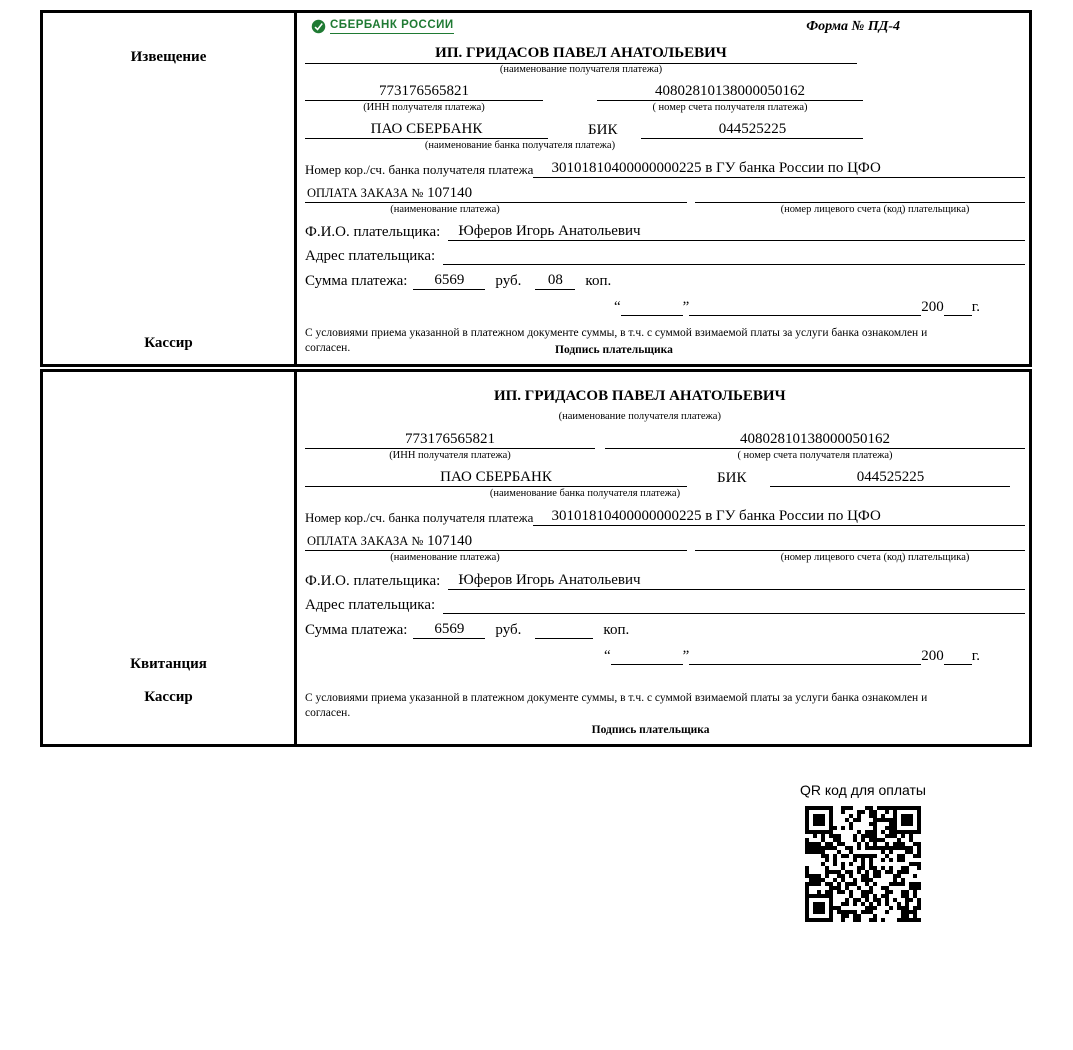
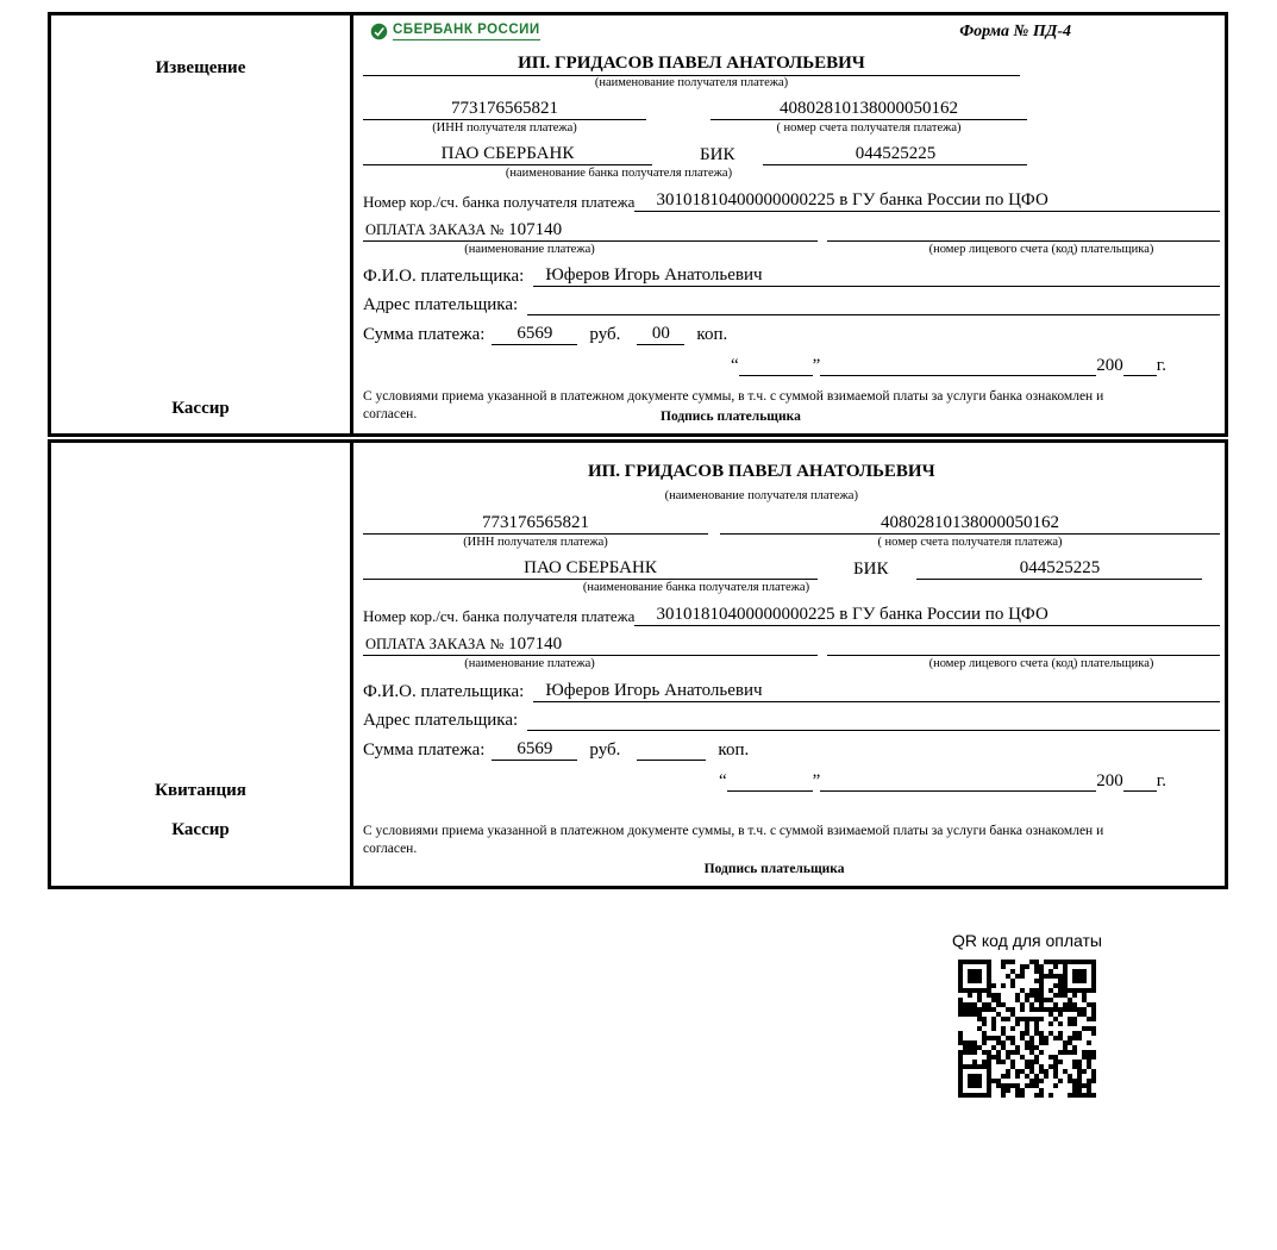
  Извещение
  Кассир
  СБЕРБАНК РОССИИ
  Форма № ПД-4
  ИП. ГРИДАСОВ ПАВЕЛ АНАТОЛЬЕВИЧ
  (наименование получателя платежа)
  773176565821
  40802810138000050162
  (ИНН получателя платежа)
  ( номер счета получателя платежа)
  ПАО СБЕРБАНК
  БИК
  044525225
  (наименование банка получателя платежа)
  Номер кор./сч. банка получателя платежа
  30101810400000000225 в ГУ банка России по ЦФО
  ОПЛАТА ЗАКАЗА № 107140
  (наименование платежа)
  (номер лицевого счета (код) плательщика)
  Ф.И.О. плательщика:
  Юферов Игорь Анатольевич
  Адрес плательщика:
  Сумма платежа:
  6569
  руб.
- 08
+ 00
  коп.
  “
  ”
  200
  г.
  С условиями приема указанной в платежном документе суммы, в т.ч. с суммой взимаемой платы за услуги банка ознакомлен и согласен.
  Подпись плательщика
  Квитанция
  Кассир
  ИП. ГРИДАСОВ ПАВЕЛ АНАТОЛЬЕВИЧ
  (наименование получателя платежа)
  773176565821
  40802810138000050162
  (ИНН получателя платежа)
  ( номер счета получателя платежа)
  ПАО СБЕРБАНК
  БИК
  044525225
  (наименование банка получателя платежа)
  Номер кор./сч. банка получателя платежа
  30101810400000000225 в ГУ банка России по ЦФО
  ОПЛАТА ЗАКАЗА № 107140
  (наименование платежа)
  (номер лицевого счета (код) плательщика)
  Ф.И.О. плательщика:
  Юферов Игорь Анатольевич
  Адрес плательщика:
  Сумма платежа:
  6569
  руб.
  коп.
  “
  ”
  200
  г.
  С условиями приема указанной в платежном документе суммы, в т.ч. с суммой взимаемой платы за услуги банка ознакомлен и согласен.
  Подпись плательщика
  QR код для оплаты
